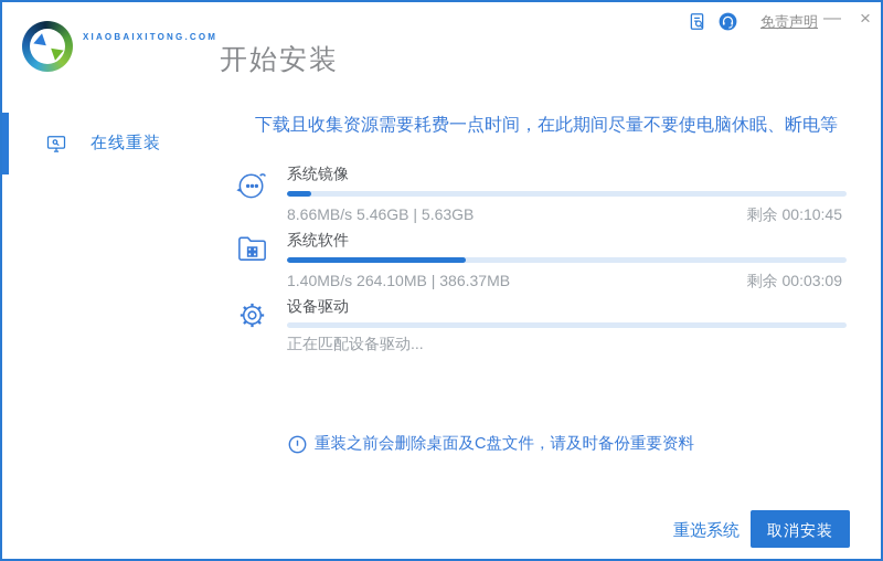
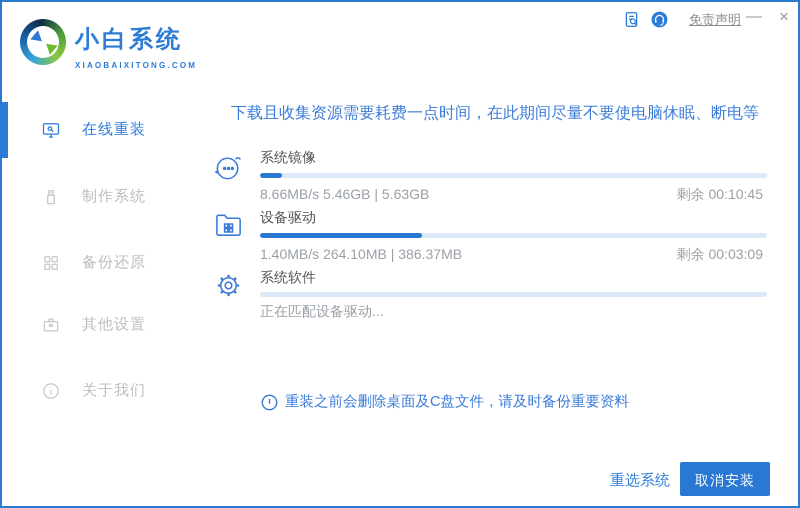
  免责声明
  —
  ×
+ 小白系统
  XIAOBAIXITONG.COM
- 开始安装
  在线重装
+ 制作系统
+ 备份还原
+ 其他设置
+ 关于我们
  下载且收集资源需要耗费一点时间，在此期间尽量不要使电脑休眠、断电等
  系统镜像
  8.66MB/s 5.46GB | 5.63GB
  剩余 00:10:45
- 系统软件
+ 设备驱动
  1.40MB/s 264.10MB | 386.37MB
  剩余 00:03:09
- 设备驱动
+ 系统软件
  正在匹配设备驱动...
  重装之前会删除桌面及C盘文件，请及时备份重要资料
  重选系统
  取消安装
